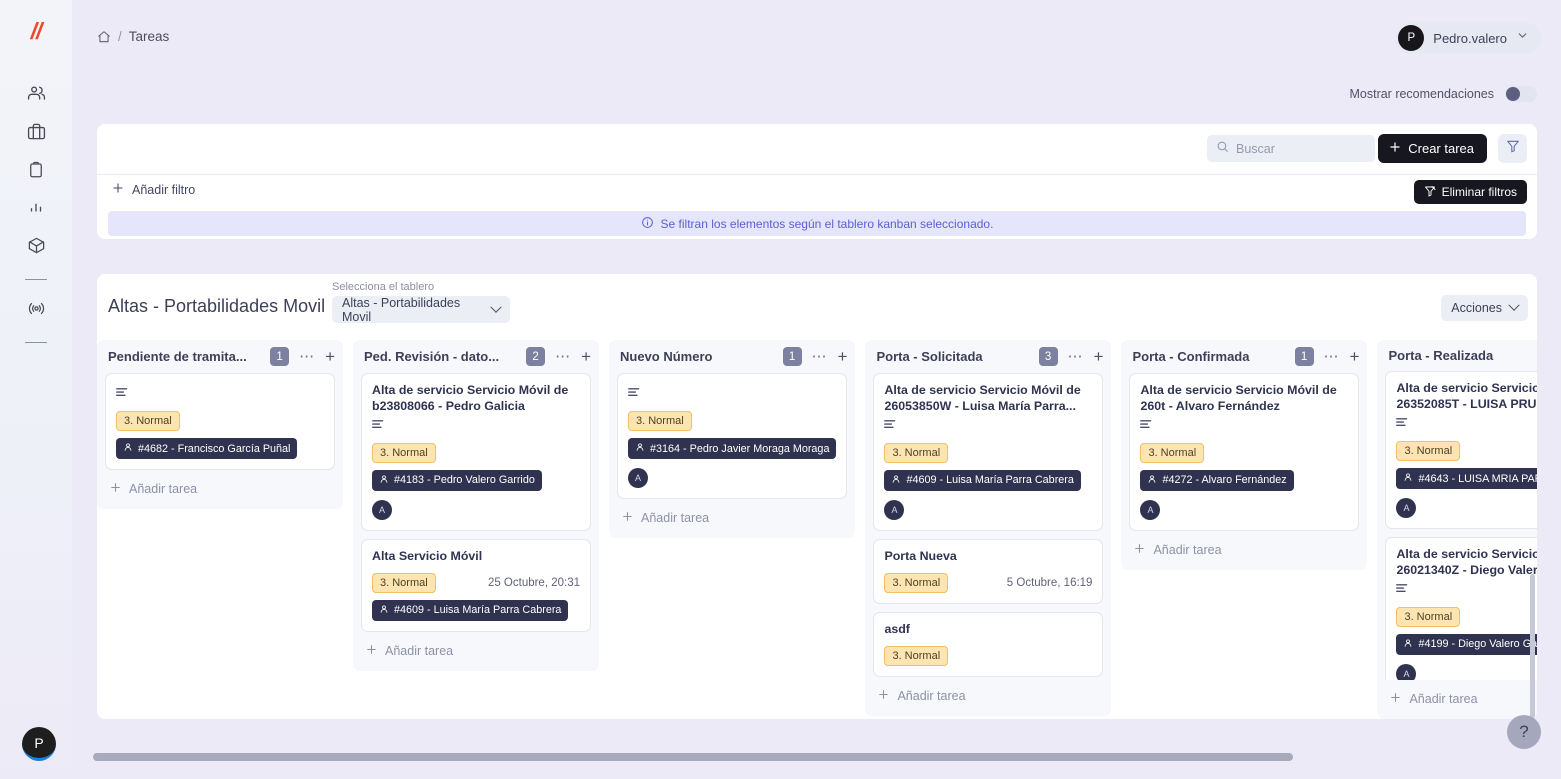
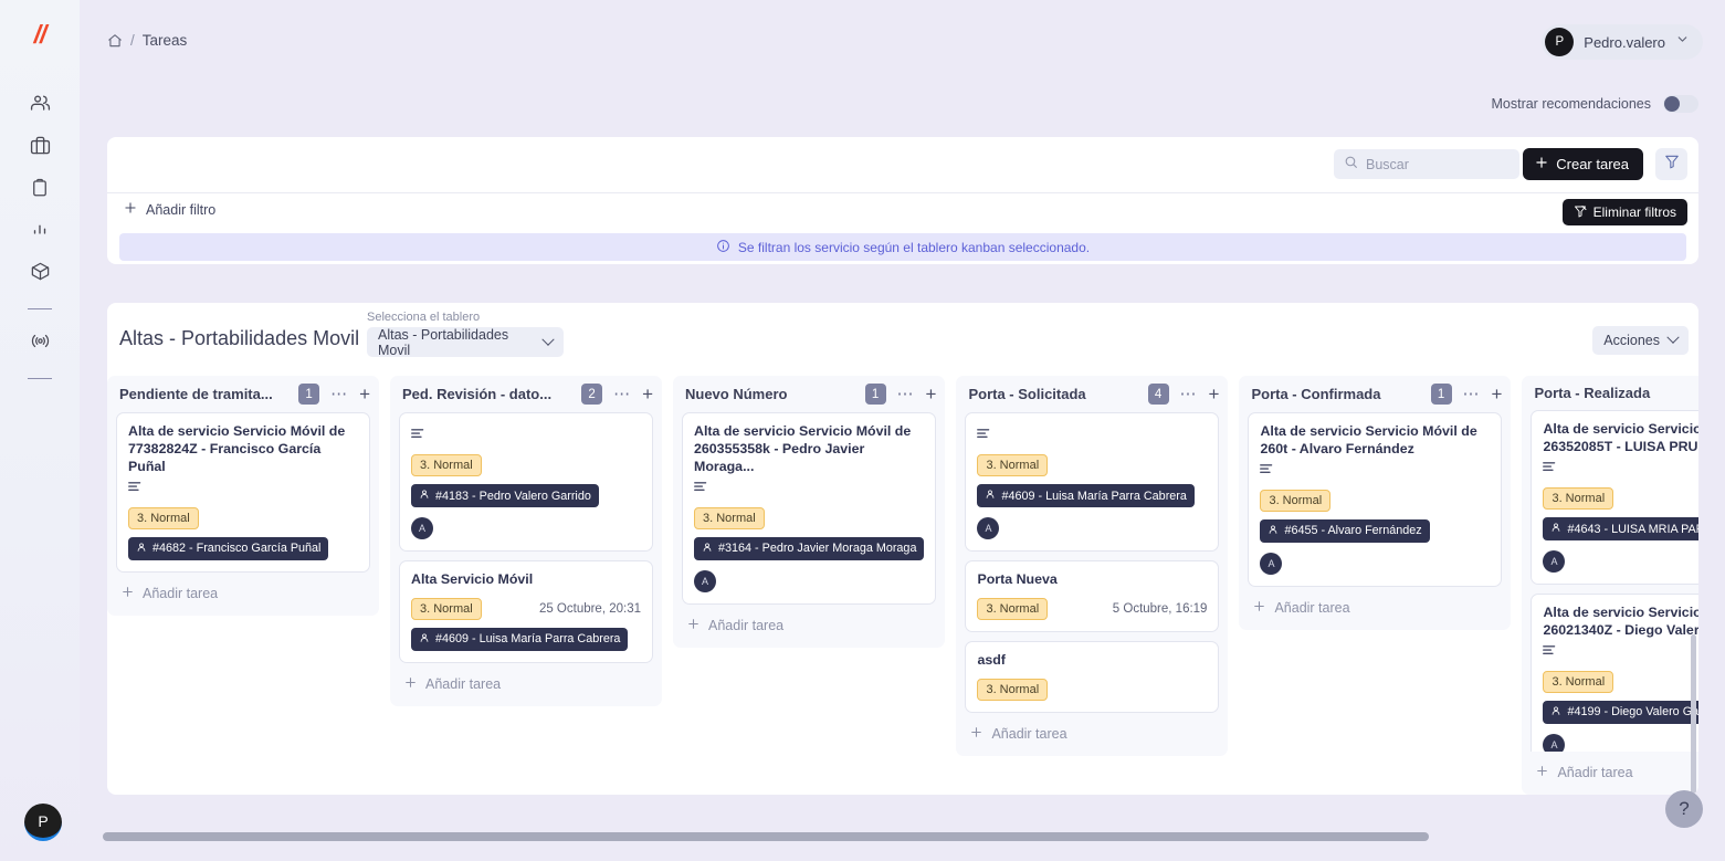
  //
  P
  /
  Tareas
  P
  Pedro.valero
  Mostrar recomendaciones
  Buscar
  Crear tarea
  Añadir filtro
  Eliminar filtros
- Se filtran los elementos según el tablero kanban seleccionado.
+ Se filtran los servicio según el tablero kanban seleccionado.
  Altas - Portabilidades Movil
  Selecciona el tablero
  Altas - Portabilidades Movil
  Acciones
  Pendiente de tramita...
  1
  ⋯
  +
+ Alta de servicio Servicio Móvil de 77382824Z - Francisco García Puñal
  3. Normal
  #4682 - Francisco García Puñal
  Añadir tarea
  Ped. Revisión - dato...
  2
  ⋯
  +
- Alta de servicio Servicio Móvil de b23808066 - Pedro Galicia
  3. Normal
  #4183 - Pedro Valero Garrido
  A
  Alta Servicio Móvil
  3. Normal
  25 Octubre, 20:31
  #4609 - Luisa María Parra Cabrera
  Añadir tarea
  Nuevo Número
  1
  ⋯
  +
+ Alta de servicio Servicio Móvil de 260355358k - Pedro Javier Moraga...
  3. Normal
  #3164 - Pedro Javier Moraga Moraga
  A
  Añadir tarea
  Porta - Solicitada
- 3
+ 4
  ⋯
  +
- Alta de servicio Servicio Móvil de 26053850W - Luisa María Parra...
  3. Normal
  #4609 - Luisa María Parra Cabrera
  A
  Porta Nueva
  3. Normal
  5 Octubre, 16:19
  asdf
  3. Normal
  Añadir tarea
  Porta - Confirmada
  1
  ⋯
  +
  Alta de servicio Servicio Móvil de 260t - Alvaro Fernández
  3. Normal
- #4272 - Alvaro Fernández
+ #6455 - Alvaro Fernández
  A
  Añadir tarea
  Porta - Realizada
  Alta de servicio Servicio 26352085T - LUISA PRU
  3. Normal
  A
  Alta de servicio Servicio 26021340Z - Diego Valer
  3. Normal
  #4199 - Diego Valero G
  A
  Añadir tarea
  ?
